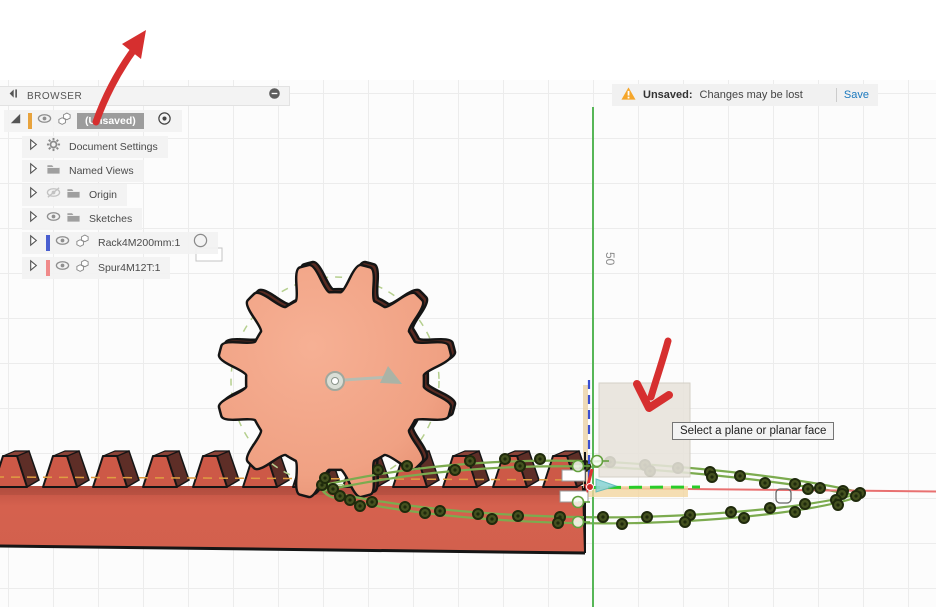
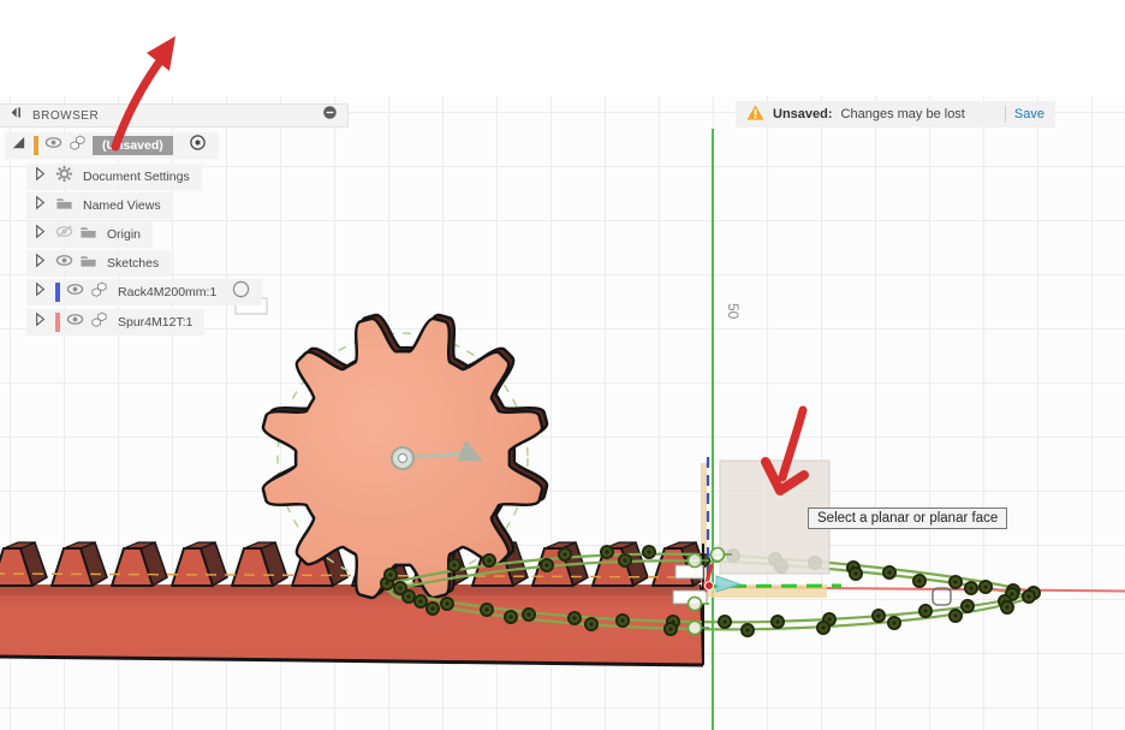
  Unsaved:
  Changes may be lost
  Save
  BROWSER
  (Usaved)
  Document Settings
  Named Views
  Origin
  Sketches
  Rack4M200mm:1
  Spur4M12T:1
- Select a plane or planar face
+ Select a planar or planar face
